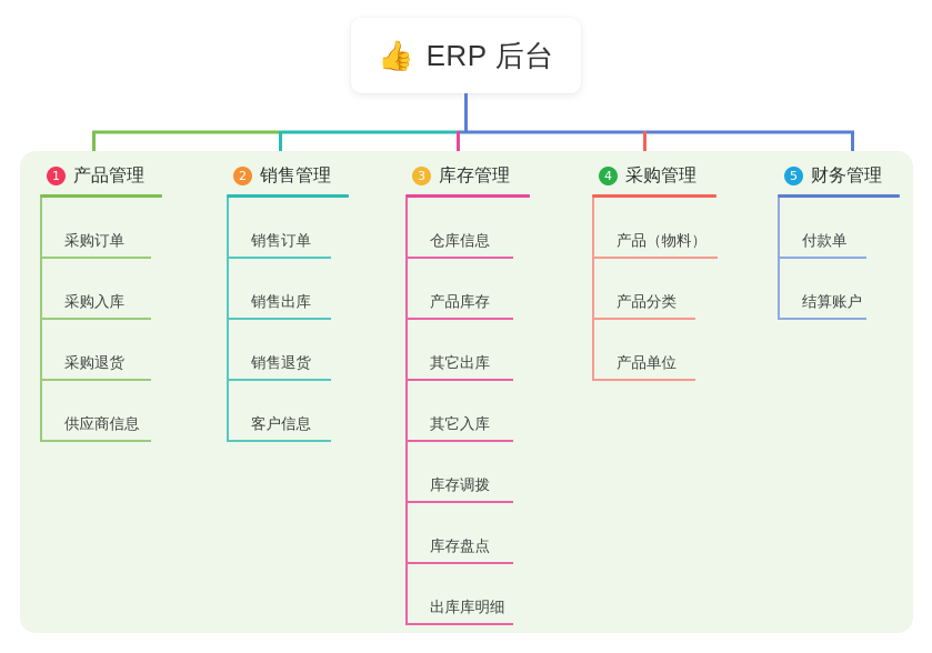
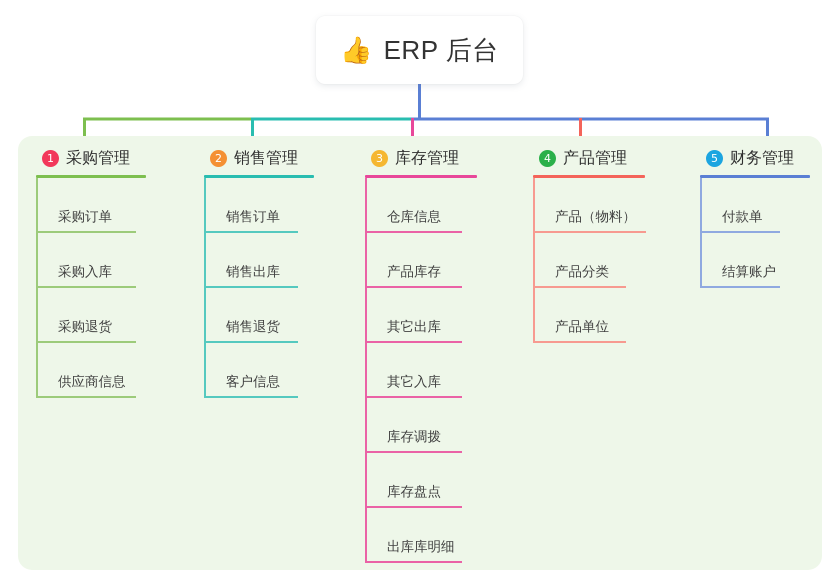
  👍
  ERP 后台
  1
- 产品管理
+ 采购管理
  采购订单
  采购入库
  采购退货
  供应商信息
  2
  销售管理
  销售订单
  销售出库
  销售退货
  客户信息
  3
  库存管理
  仓库信息
  产品库存
  其它出库
  其它入库
  库存调拨
  库存盘点
  出库库明细
  4
- 采购管理
+ 产品管理
  产品（物料）
  产品分类
  产品单位
  5
  财务管理
  付款单
  结算账户
